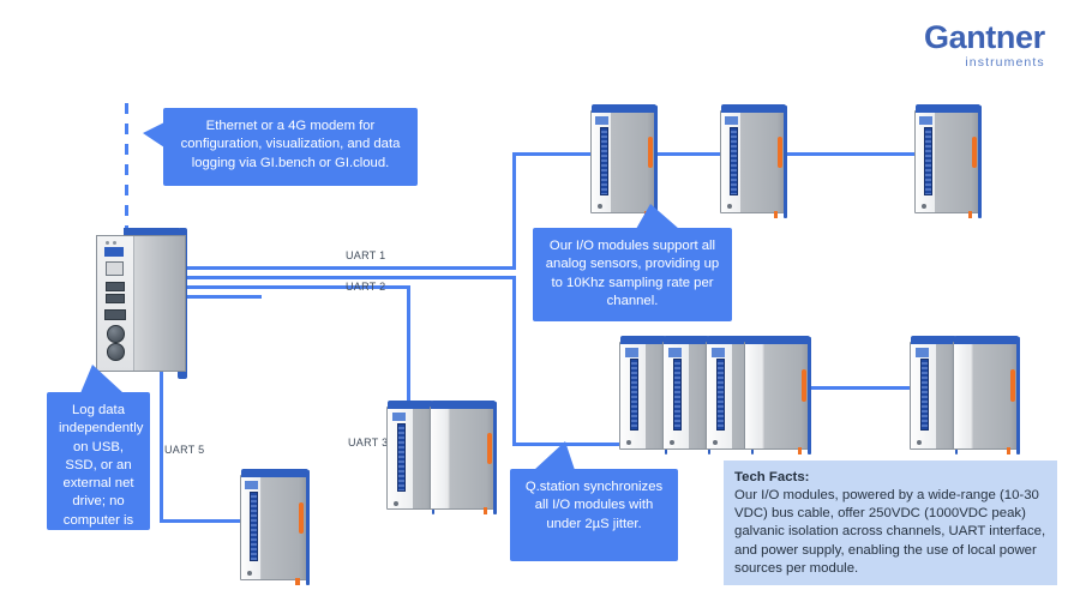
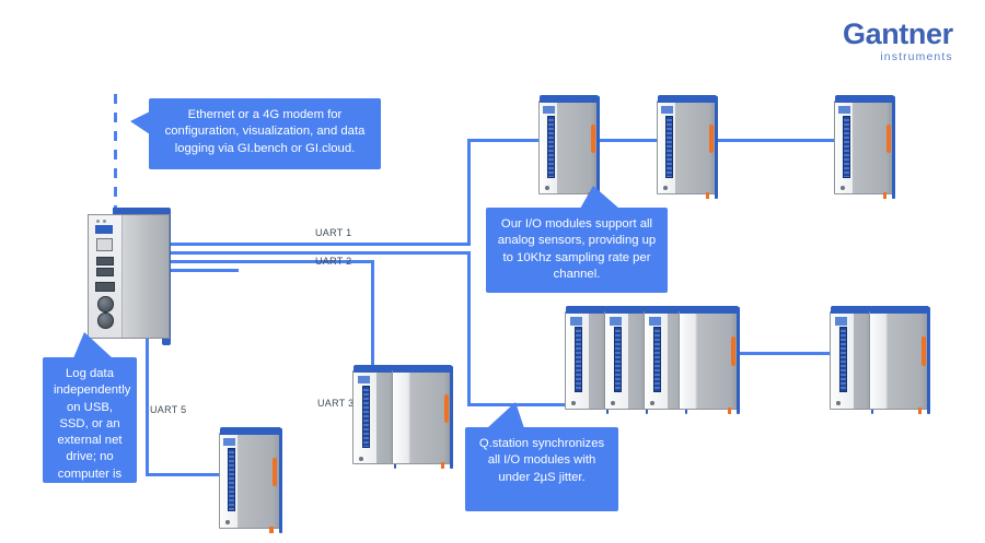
  Gantner
  instruments
  UART 1
  UART 2
  UART 3
  UART 5
  Ethernet or a 4G modem for configuration, visualization, and data logging via GI.bench or GI.cloud.
  Our I/O modules support all analog sensors, providing up to 10Khz sampling rate per channel.
  Log data independently on USB, SSD, or an external net drive; no computer is
  Q.station synchronizes all I/O modules with under 2µS jitter.
- Tech Facts:
- Our I/O modules, powered by a wide-range (10-30 VDC) bus cable, offer 250VDC (1000VDC peak) galvanic isolation across channels, UART interface, and power supply, enabling the use of local power sources per module.
